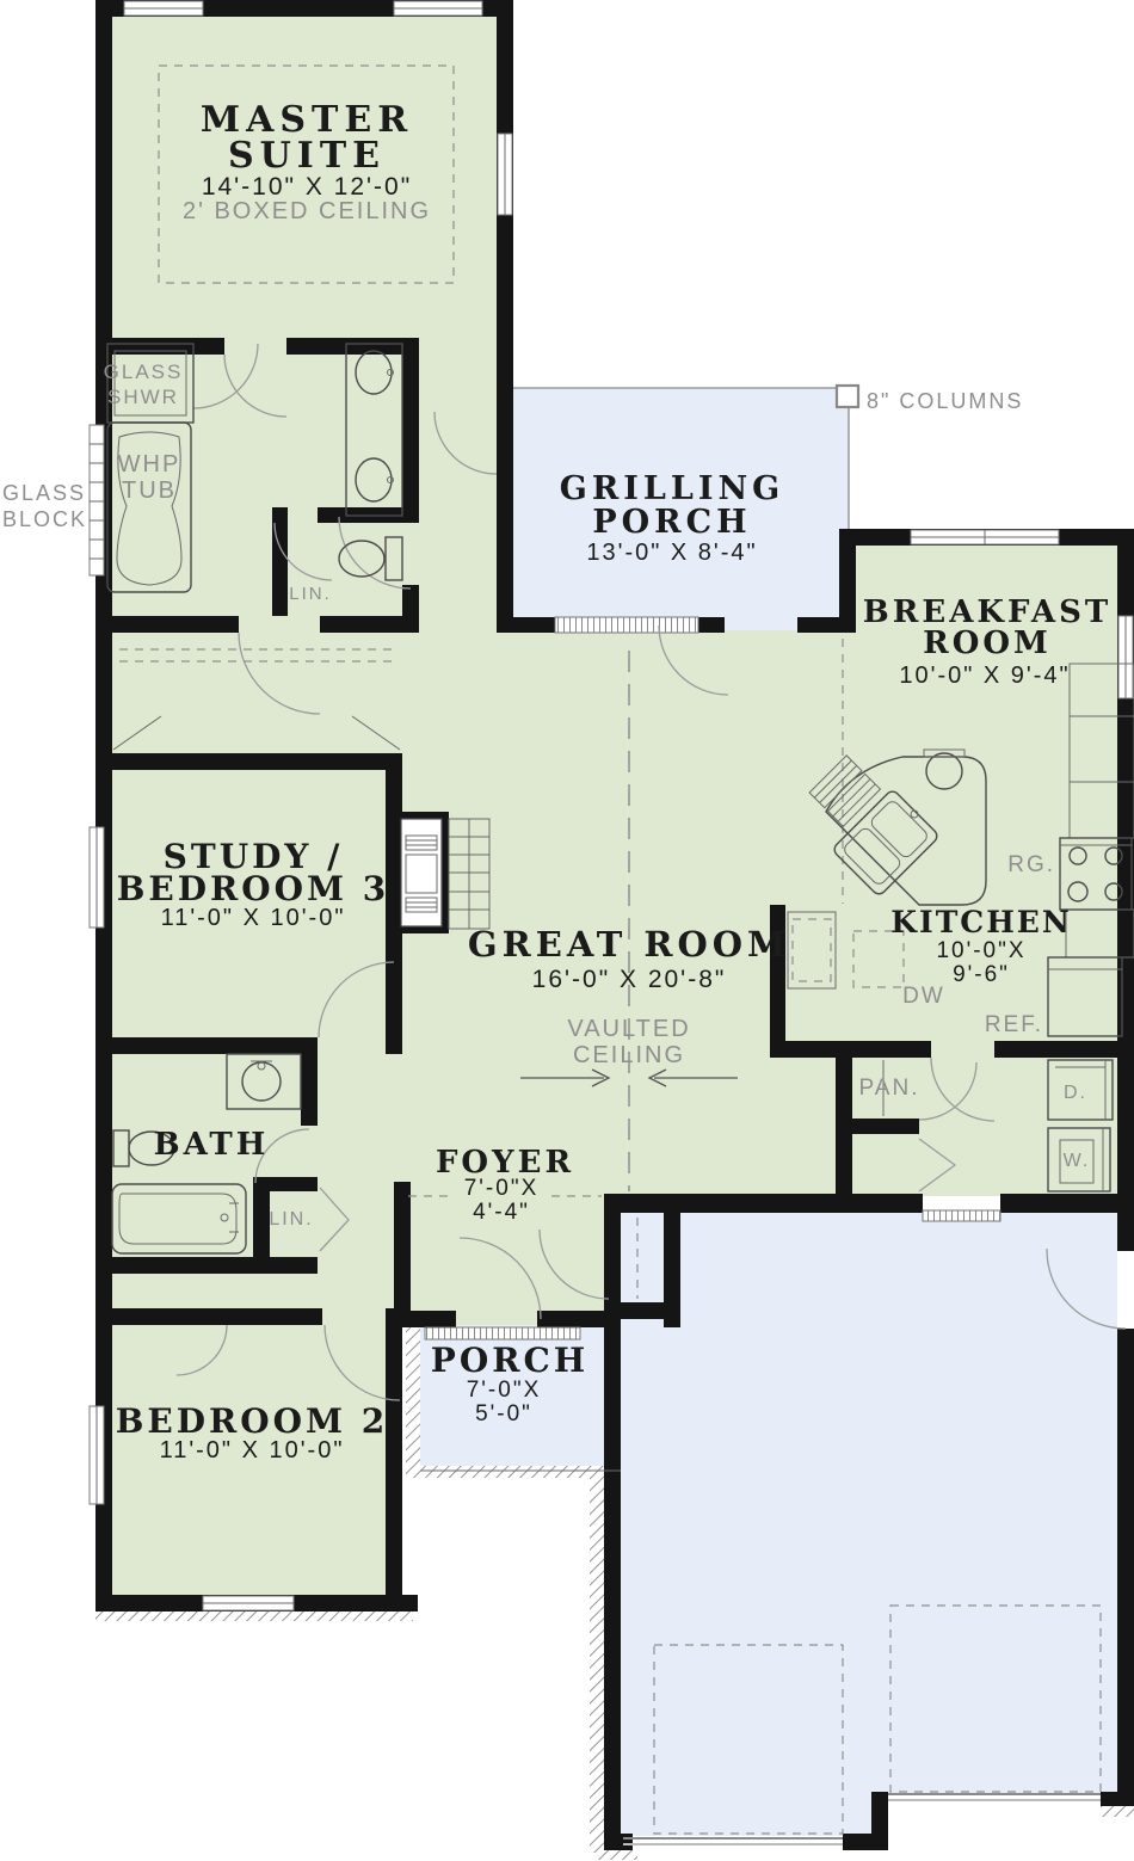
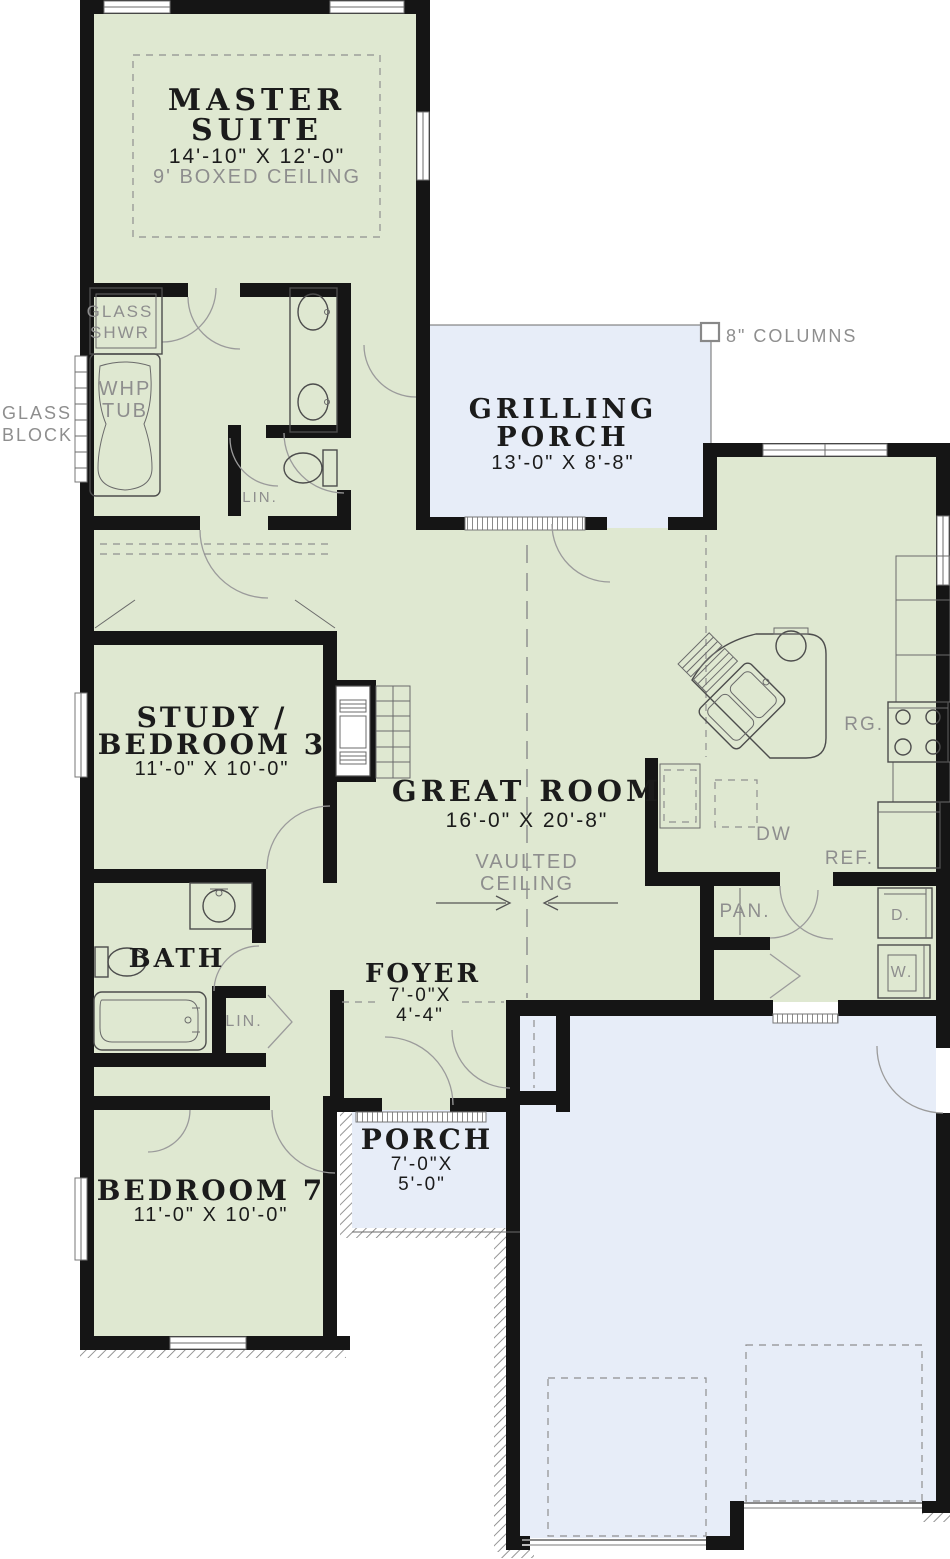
  MASTER
  SUITE
  14'-10" X 12'-0"
- 2' BOXED CEILING
+ 9' BOXED CEILING
  GRILLING
  PORCH
- 13'-0" X 8'-4"
+ 13'-0" X 8'-8"
- BREAKFAST
- ROOM
- 10'-0" X 9'-4"
  STUDY /
  BEDROOM 3
  11'-0" X 10'-0"
  GREAT ROOM
  16'-0" X 20'-8"
  VAULTED
  CEILING
- KITCHEN
- 10'-0"X
- 9'-6"
  BATH
  FOYER
  7'-0"X
  4'-4"
- BEDROOM 2
+ BEDROOM 7
  11'-0" X 10'-0"
  PORCH
  7'-0"X
  5'-0"
  GLASS
  SHWR
  WHP
  TUB
  GLASS
  BLOCK
  LIN.
  LIN.
  8" COLUMNS
  PAN.
  DW
  RG.
  REF.
  D.
  W.
